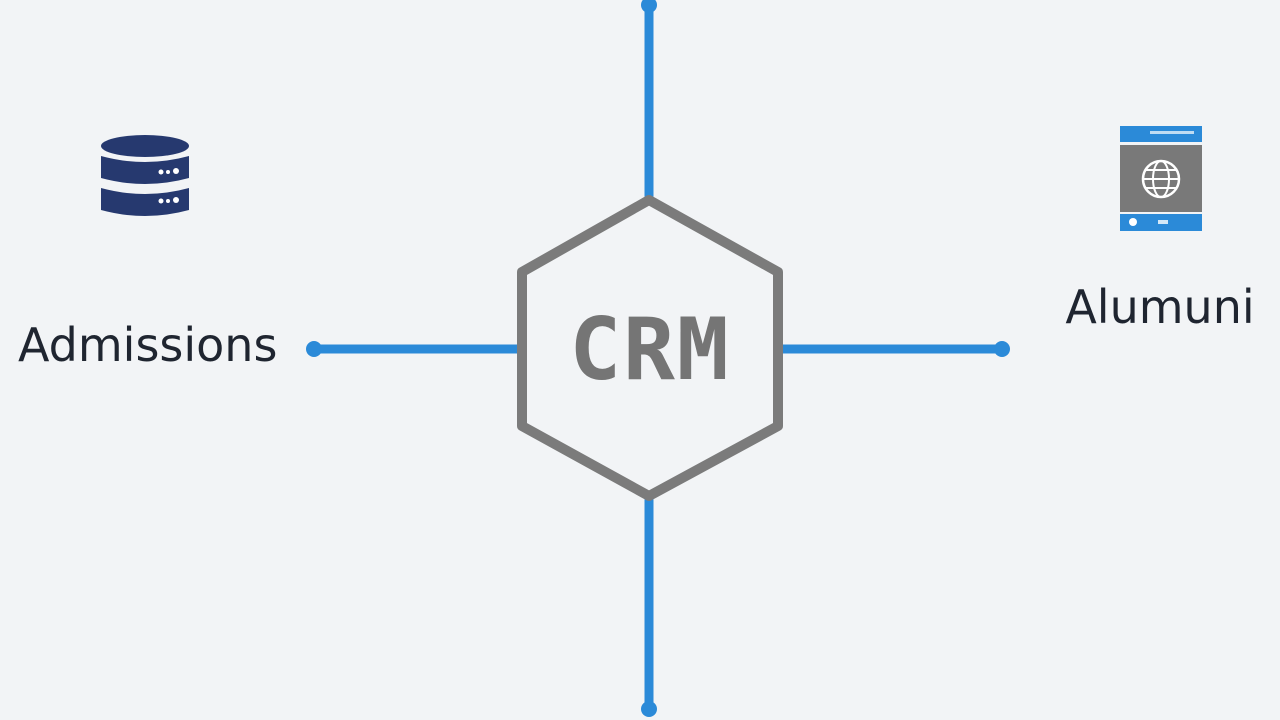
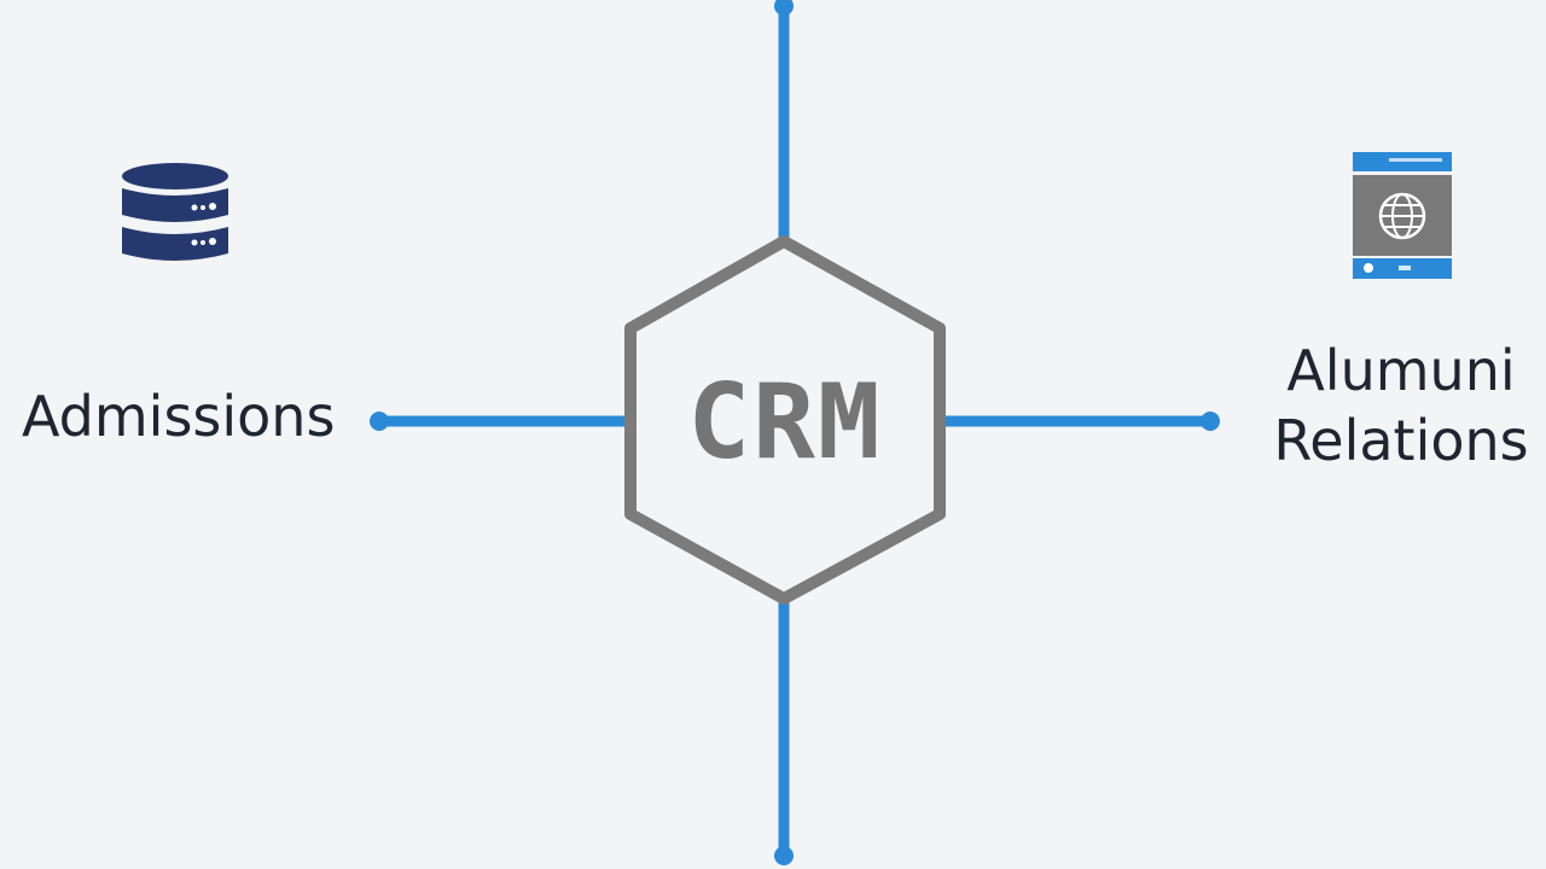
  CRM
  Admissions
  Alumuni
+ Relations
